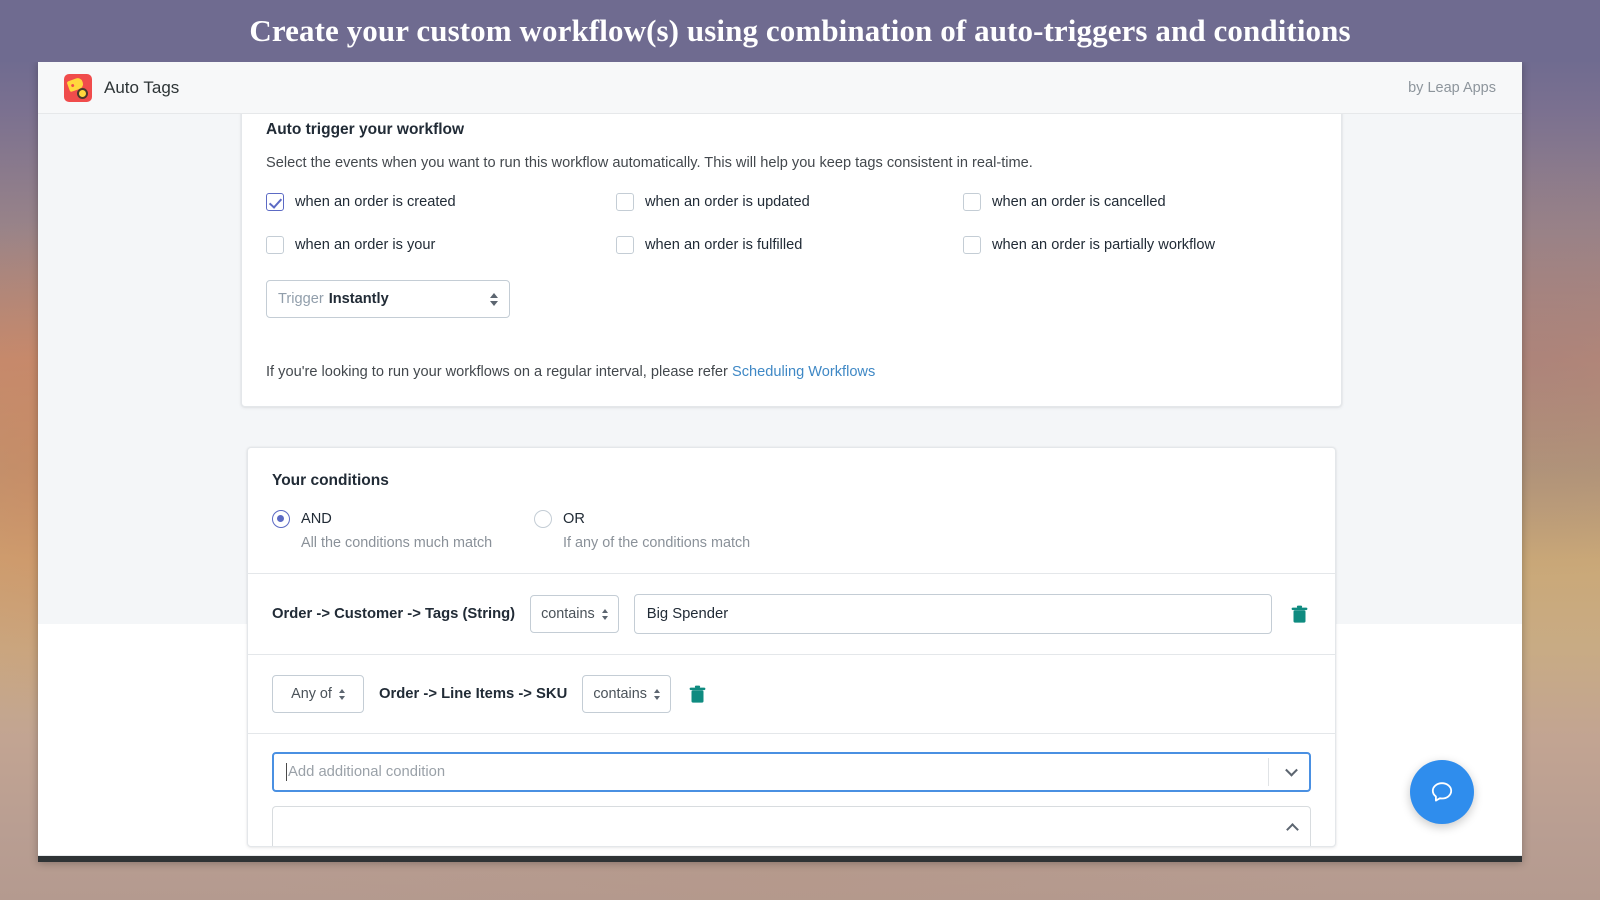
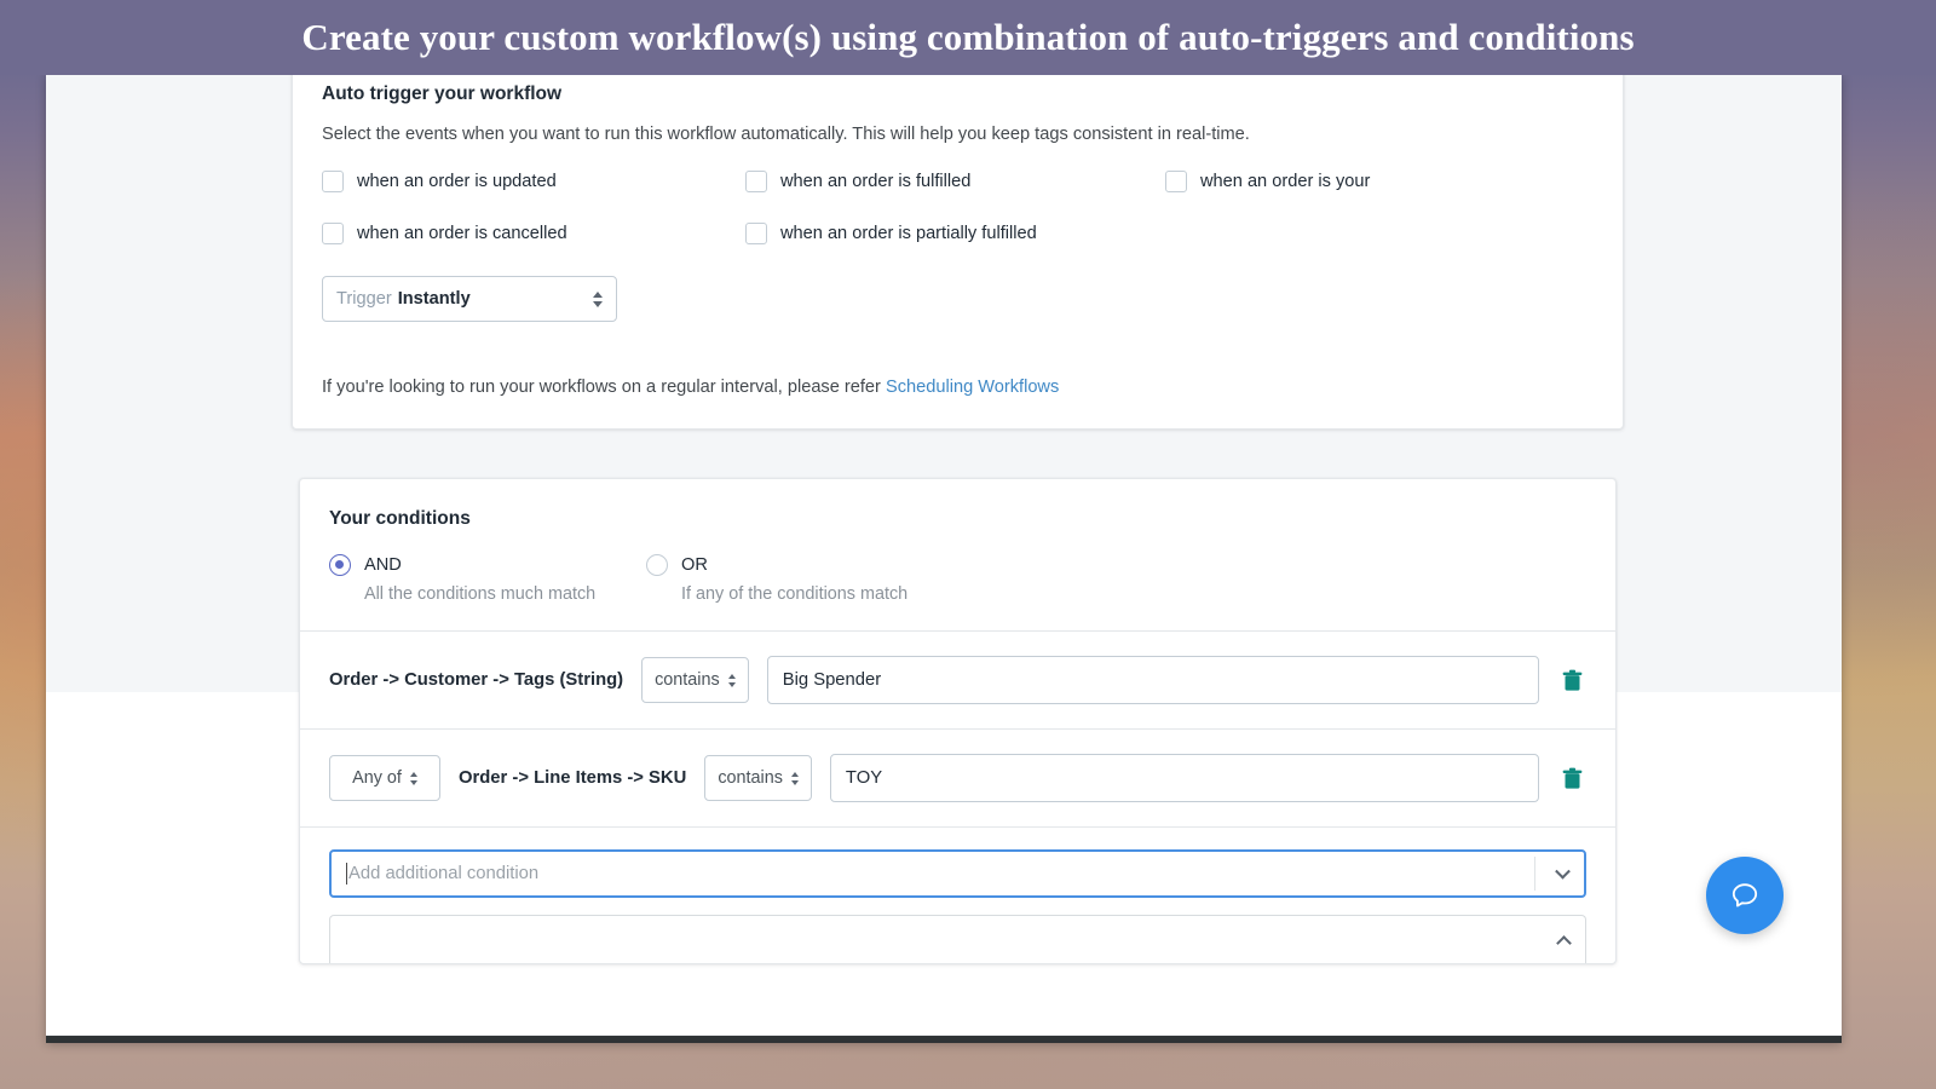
  Create your custom workflow(s) using combination of auto-triggers and conditions
- Auto Tags
- by Leap Apps
  Auto trigger your workflow
  Select the events when you want to run this workflow automatically. This will help you keep tags consistent in real-time.
- when an order is created
  when an order is updated
- when an order is cancelled
+ when an order is fulfilled
  when an order is your
- when an order is fulfilled
+ when an order is cancelled
- when an order is partially workflow
+ when an order is partially fulfilled
  Trigger
  Instantly
  If you're looking to run your workflows on a regular interval, please refer Scheduling Workflows
  Your conditions
  AND
  All the conditions much match
  OR
  If any of the conditions match
  Order -> Customer -> Tags (String)
  contains
  Big Spender
  Any of
  Order -> Line Items -> SKU
  contains
+ TOY
  Add additional condition
